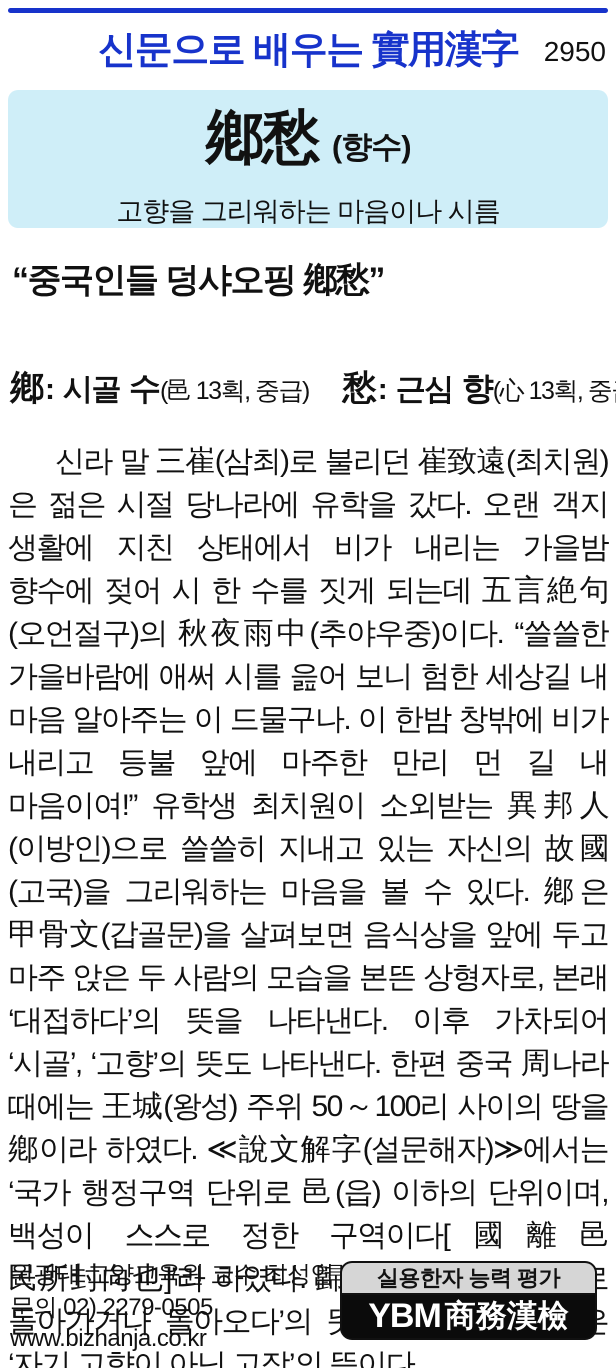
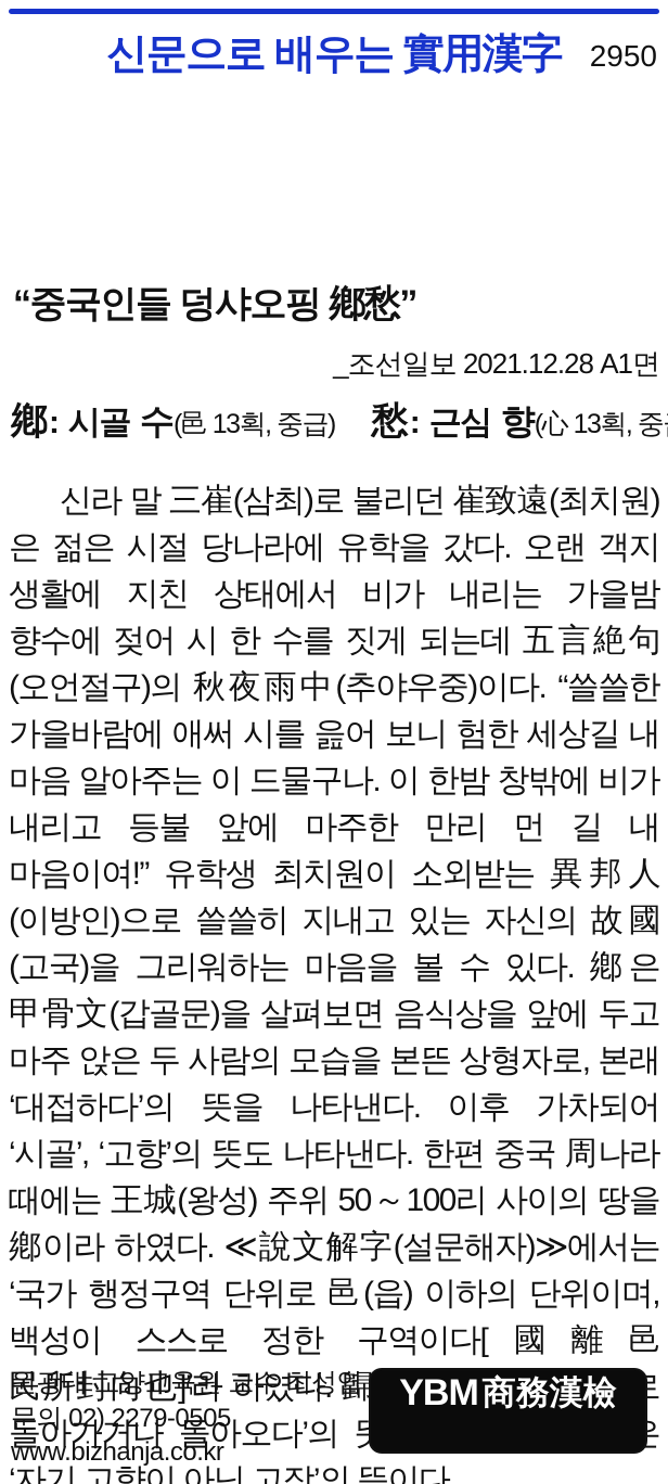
  신문으로 배우는 實用漢字
  2950
- 鄕愁 (향수)
- 고향을 그리워하는 마음이나 시름
  “중국인들 덩샤오핑 鄕愁”
+ _조선일보 2021.12.28 A1면
  鄕
  :
  시골
  수
  (邑 13획, 중급)
  愁
  :
  근심
  향
  (心 13획, 중
  신라 말 三崔(삼최)로 불리던 崔致遠(최치원)은 젊은 시절 당나라에 유학을 갔다. 오랜 객지 생활에 지친 상태에서 비가 내리는 가을밤 향수에 젖어 시 한 수를 짓게 되는데 五言絶句(오언절구)의 秋夜雨中(추야우중)이다. “쓸쓸한 가을바람에 애써 시를 읊어 보니 험한 세상길 내 마음 알아주는 이 드물구나. 이 한밤 창밖에 비가 내리고 등불 앞에 마주한 만리 먼 길 내 마음이여!” 유학생 최치원이 소외받는 異邦人(이방인)으로 쓸쓸히 지내고 있는 자신의 故國(고국)을 그리워하는 마음을 볼 수 있다. 鄕은 甲骨文(갑골문)을 살펴보면 음식상을 앞에 두고 마주 앉은 두 사람의 모습을 본뜬 상형자로, 본래 ‘대접하다’의 뜻을 나타낸다. 이후 가차되어 ‘시골’, ‘고향’의 뜻도 나타낸다. 한편 중국 周나라 때에는 王城(왕성) 주위 50～100리 사이의 땅을 鄕이라 하였다. ≪說文解字(설문해자)≫에서는 ‘국가 행정구역 단위로 邑(읍) 이하의 단위이며, 백성이 스스로 정한 구역이다[國離邑 民所封向也]’라 하였다. 歸 돌아가거나 돌아오다’의 ‘자기 고향이 아닌 고장’의 뜻이다.
  원광대 교양교육원 교수 최성엽
  문의 02) 2279-0505
  www.bizhanja.co.kr
- 실용한자 능력 평가
  YBM
  商務漢檢
